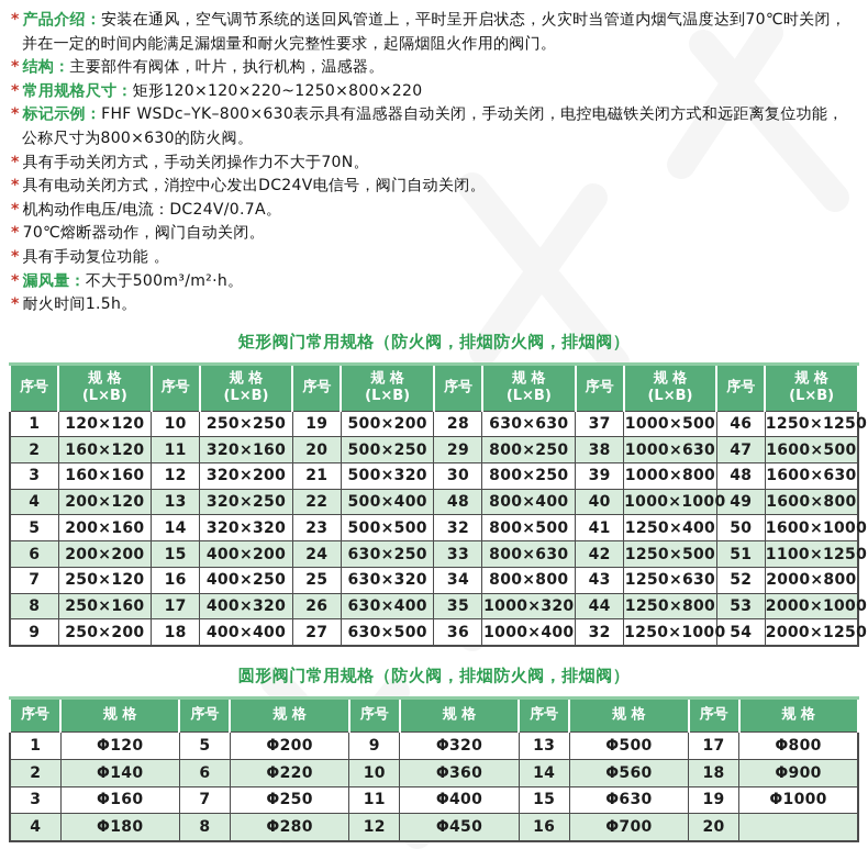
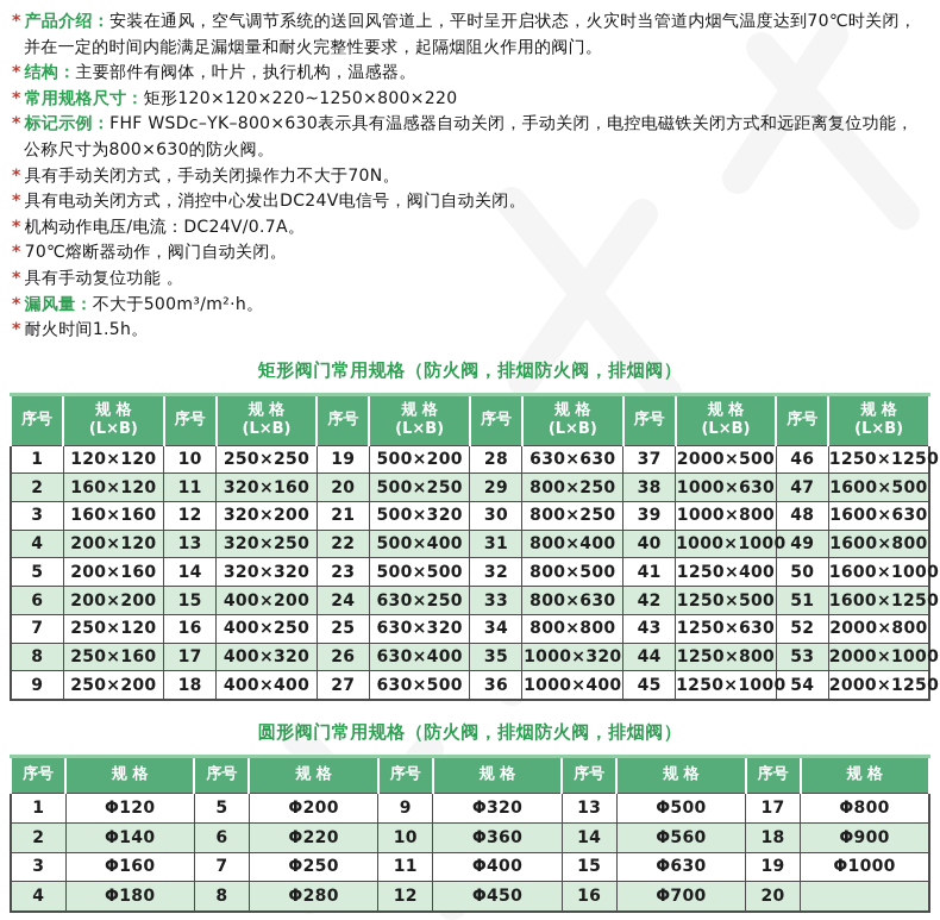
  * 产品介绍：安装在通风，空气调节系统的送回风管道上，平时呈开启状态，火灾时当管道内烟气温度达到70℃时关闭，
  并在一定的时间内能满足漏烟量和耐火完整性要求，起隔烟阻火作用的阀门。
  * 结构：主要部件有阀体，叶片，执行机构，温感器。
  * 常用规格尺寸：矩形120×120×220~1250×800×220
  * 标记示例：FHF WSDc–YK–800×630表示具有温感器自动关闭，手动关闭，电控电磁铁关闭方式和远距离复位功能，
  公称尺寸为800×630的防火阀。
  * 具有手动关闭方式，手动关闭操作力不大于70N。
  * 具有电动关闭方式，消控中心发出DC24V电信号，阀门自动关闭。
  * 机构动作电压/电流：DC24V/0.7A。
  * 70℃熔断器动作，阀门自动关闭。
  * 具有手动复位功能 。
  * 漏风量：不大于500m³/m²·h。
  * 耐火时间1.5h。
  矩形阀门常用规格（防火阀，排烟防火阀，排烟阀）
  序号	规 格(L×B)	序号	规 格(L×B)	序号	规 格(L×B)	序号	规 格(L×B)	序号	规 格(L×B)	序号	规 格(L×B)
- 1	120×120	10	250×250	19	500×200	28	630×630	37	1000×500	46	1250×1250
+ 1	120×120	10	250×250	19	500×200	28	630×630	37	2000×500	46	1250×1250
  2	160×120	11	320×160	20	500×250	29	800×250	38	1000×630	47	1600×500
  3	160×160	12	320×200	21	500×320	30	800×250	39	1000×800	48	1600×630
- 4	200×120	13	320×250	22	500×400	48	800×400	40	1000×1000	49	1600×800
+ 4	200×120	13	320×250	22	500×400	31	800×400	40	1000×1000	49	1600×800
  5	200×160	14	320×320	23	500×500	32	800×500	41	1250×400	50	1600×1000
- 6	200×200	15	400×200	24	630×250	33	800×630	42	1250×500	51	1100×1250
+ 6	200×200	15	400×200	24	630×250	33	800×630	42	1250×500	51	1600×1250
  7	250×120	16	400×250	25	630×320	34	800×800	43	1250×630	52	2000×800
  8	250×160	17	400×320	26	630×400	35	1000×320	44	1250×800	53	2000×1000
- 9	250×200	18	400×400	27	630×500	36	1000×400	32	1250×1000	54	2000×1250
+ 9	250×200	18	400×400	27	630×500	36	1000×400	45	1250×1000	54	2000×1250
  圆形阀门常用规格（防火阀，排烟防火阀，排烟阀）
  序号	规 格	序号	规 格	序号	规 格	序号	规 格	序号	规 格
  1	Φ120	5	Φ200	9	Φ320	13	Φ500	17	Φ800
  2	Φ140	6	Φ220	10	Φ360	14	Φ560	18	Φ900
  3	Φ160	7	Φ250	11	Φ400	15	Φ630	19	Φ1000
  4	Φ180	8	Φ280	12	Φ450	16	Φ700	20
